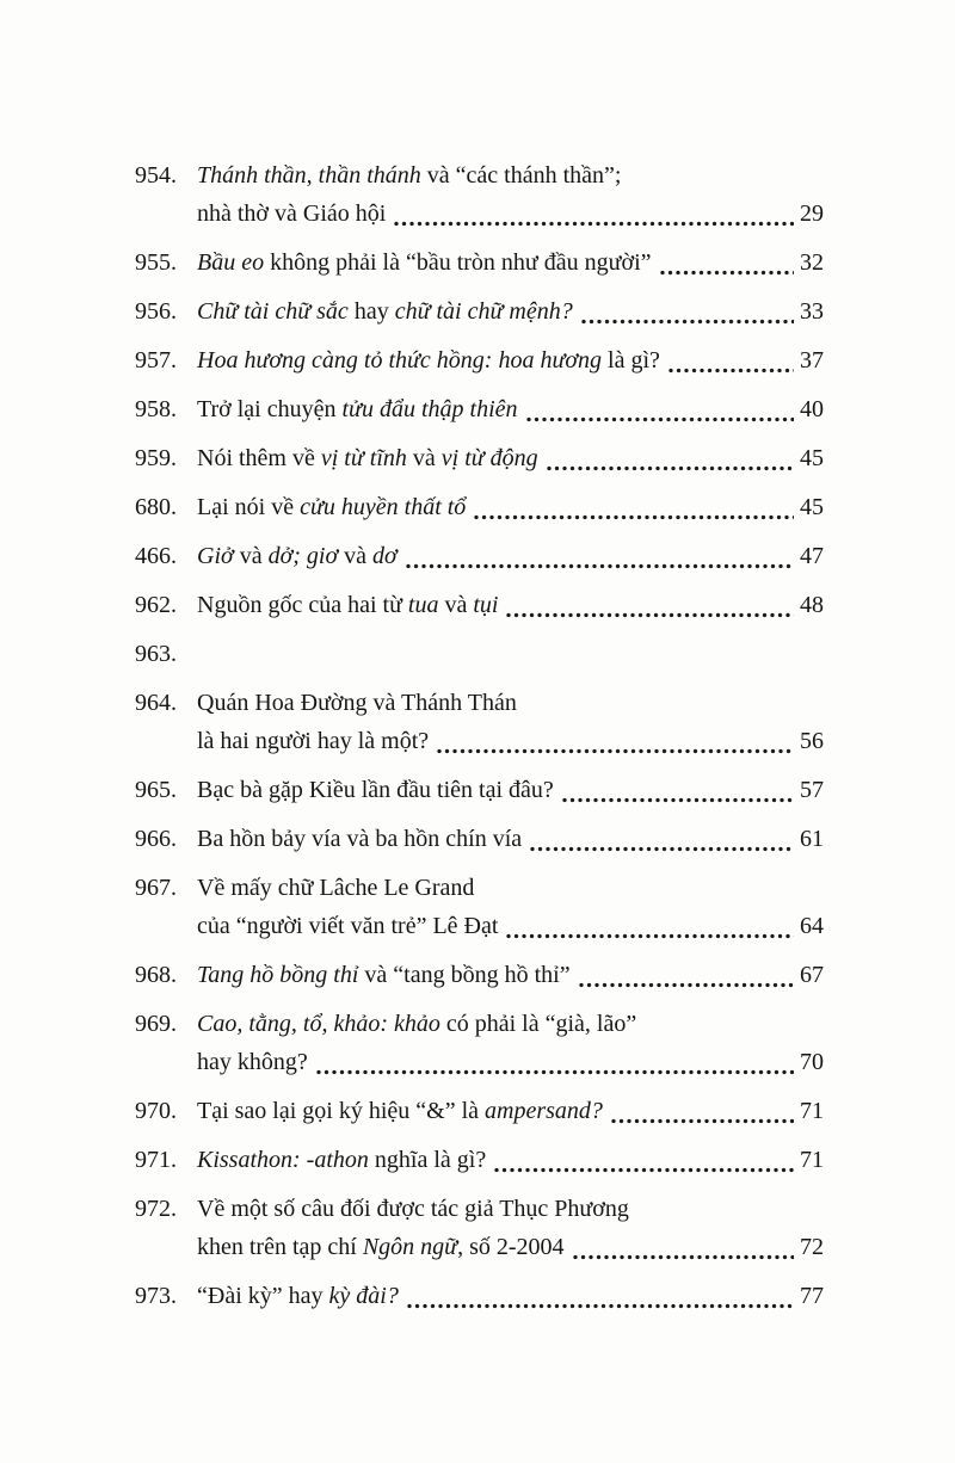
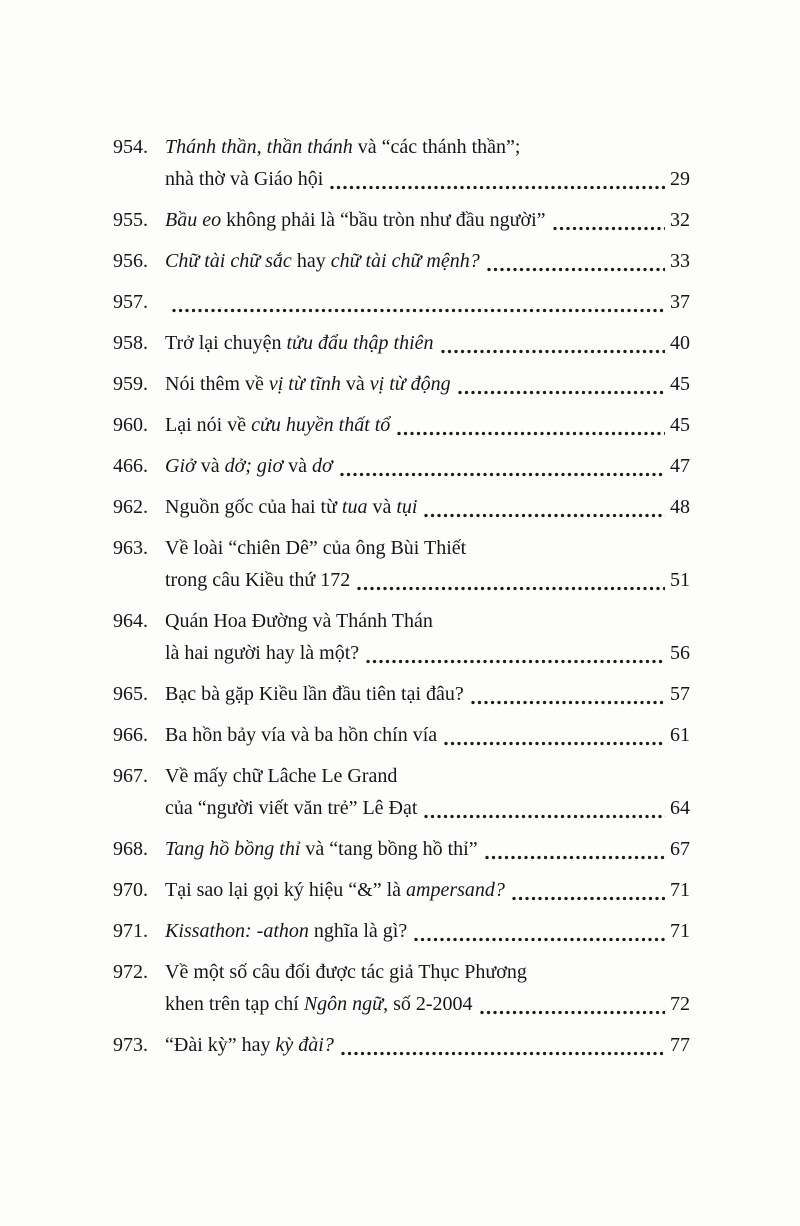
  954.
  Thánh thần, thần thánh và “các thánh thần”;
  nhà thờ và Giáo hội
  29
  955.
  Bầu eo không phải là “bầu tròn như đầu người”
  32
  956.
  Chữ tài chữ sắc hay chữ tài chữ mệnh?
  33
  957.
- Hoa hương càng tỏ thức hồng: hoa hương là gì?
  37
  958.
  Trở lại chuyện tửu đẩu thập thiên
  40
  959.
  Nói thêm về vị từ tĩnh và vị từ động
  45
- 680.
+ 960.
  Lại nói về cửu huyền thất tổ
  45
  466.
  Giở và dở; giơ và dơ
  47
  962.
  Nguồn gốc của hai từ tua và tụi
  48
  963.
+ Về loài “chiên Dê” của ông Bùi Thiết
+ trong câu Kiều thứ 172
+ 51
  964.
  Quán Hoa Đường và Thánh Thán
  là hai người hay là một?
  56
  965.
  Bạc bà gặp Kiều lần đầu tiên tại đâu?
  57
  966.
  Ba hồn bảy vía và ba hồn chín vía
  61
  967.
  Về mấy chữ Lâche Le Grand
  của “người viết văn trẻ” Lê Đạt
  64
  968.
  Tang hồ bồng thỉ và “tang bồng hồ thỉ”
  67
- 969.
- Cao, tằng, tổ, khảo: khảo có phải là “già, lão”
- hay không?
- 70
  970.
  Tại sao lại gọi ký hiệu “&” là ampersand?
  71
  971.
  Kissathon: -athon nghĩa là gì?
  71
  972.
  Về một số câu đối được tác giả Thục Phương
  khen trên tạp chí Ngôn ngữ, số 2-2004
  72
  973.
  “Đài kỳ” hay kỳ đài?
  77
